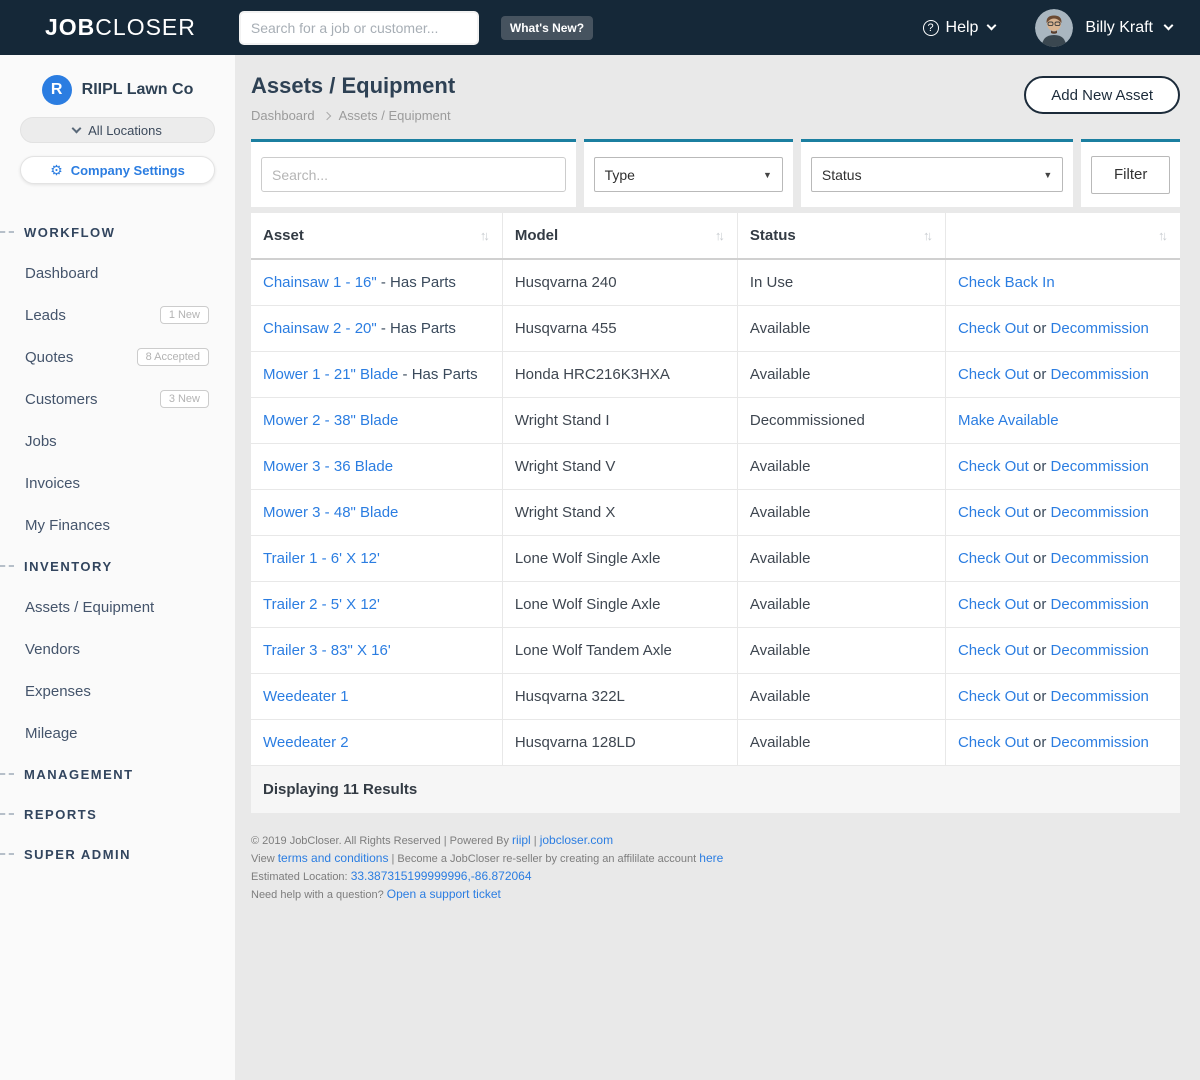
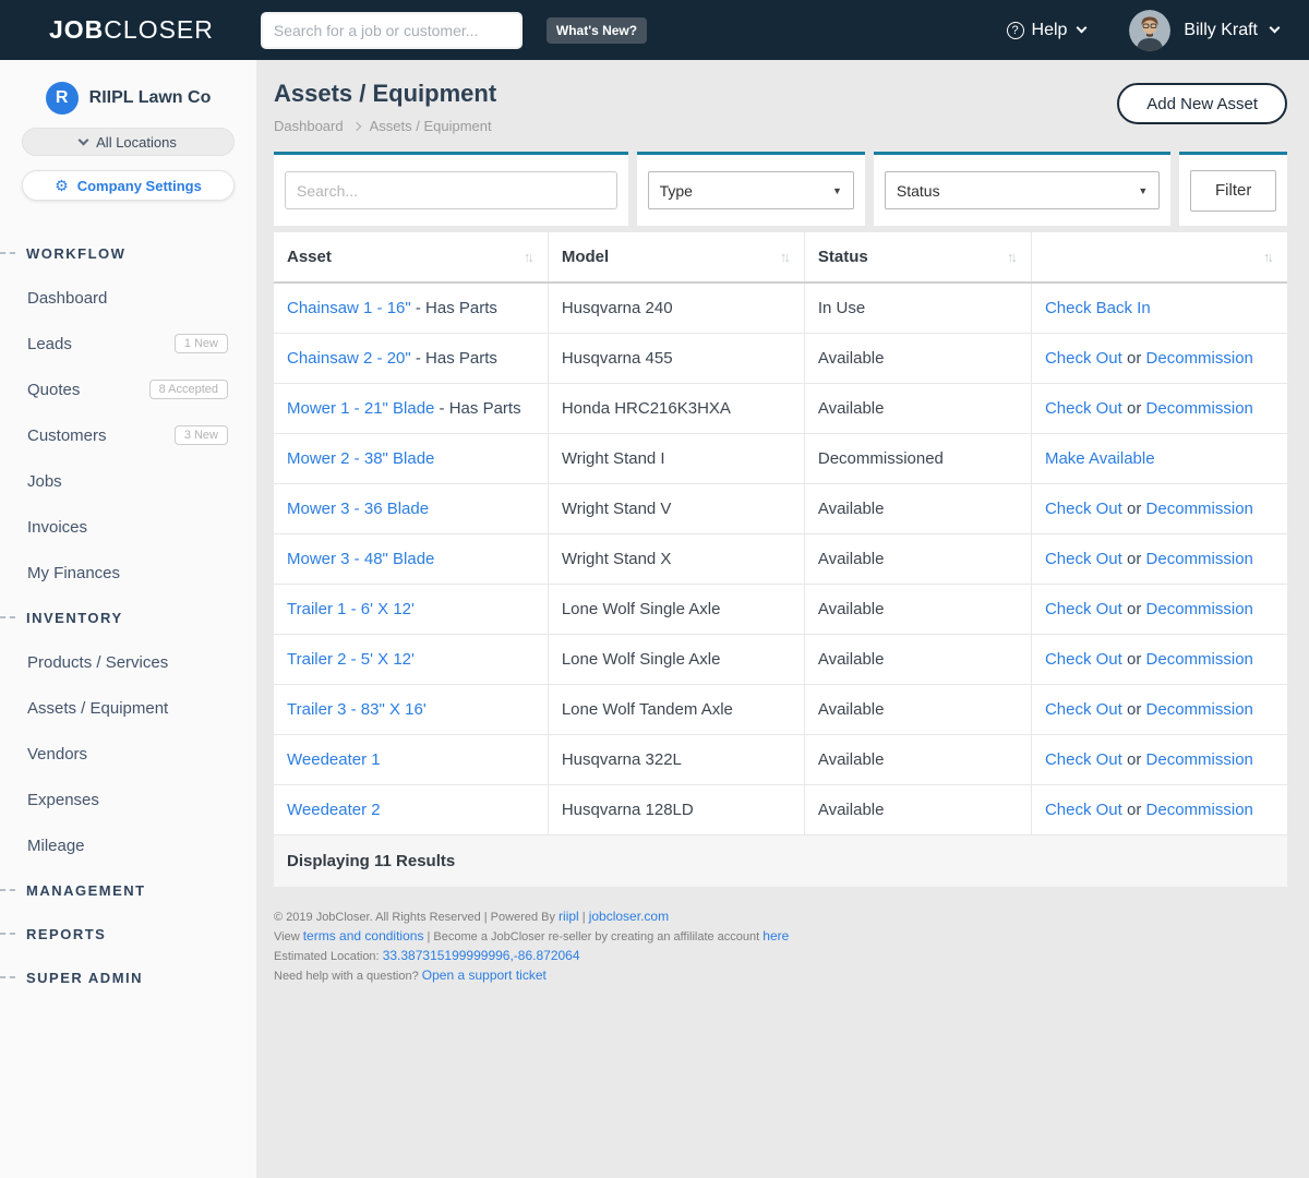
  JOBCLOSER
  Search for a job or customer...
  What's New?
  ?
  Help
  Billy Kraft
  R
  RIIPL Lawn Co
  All Locations
  ⚙
  Company Settings
  WORKFLOW
  Dashboard
  Leads
  1 New
  Quotes
  8 Accepted
  Customers
  3 New
  Jobs
  Invoices
  My Finances
  INVENTORY
+ Products / Services
  Assets / Equipment
  Vendors
  Expenses
  Mileage
  MANAGEMENT
  REPORTS
  SUPER ADMIN
  Assets / Equipment
  Dashboard
  Assets / Equipment
  Add New Asset
  Search...
  Type
  ▼
  Status
  ▼
  Filter
  Asset
  ↑↓
  Model
  ↑↓
  Status
  ↑↓
  ↑↓
  Chainsaw 1 - 16"
  - Has Parts
  Husqvarna 240
  In Use
  Check Back In
  Chainsaw 2 - 20"
  - Has Parts
  Husqvarna 455
  Available
  Check Out
  or
  Decommission
  Mower 1 - 21" Blade
  - Has Parts
  Honda HRC216K3HXA
  Available
  Check Out
  or
  Decommission
  Mower 2 - 38" Blade
  Wright Stand I
  Decommissioned
  Make Available
  Mower 3 - 36 Blade
  Wright Stand V
  Available
  Check Out
  or
  Decommission
  Mower 3 - 48" Blade
  Wright Stand X
  Available
  Check Out
  or
  Decommission
  Trailer 1 - 6' X 12'
  Lone Wolf Single Axle
  Available
  Check Out
  or
  Decommission
  Trailer 2 - 5' X 12'
  Lone Wolf Single Axle
  Available
  Check Out
  or
  Decommission
  Trailer 3 - 83" X 16'
  Lone Wolf Tandem Axle
  Available
  Check Out
  or
  Decommission
  Weedeater 1
  Husqvarna 322L
  Available
  Check Out
  or
  Decommission
  Weedeater 2
  Husqvarna 128LD
  Available
  Check Out
  or
  Decommission
  Displaying 11 Results
  © 2019 JobCloser. All Rights Reserved | Powered By riipl | jobcloser.com
  View terms and conditions | Become a JobCloser re-seller by creating an affililate account here
  Estimated Location: 33.387315199999996,-86.872064
  Need help with a question? Open a support ticket
